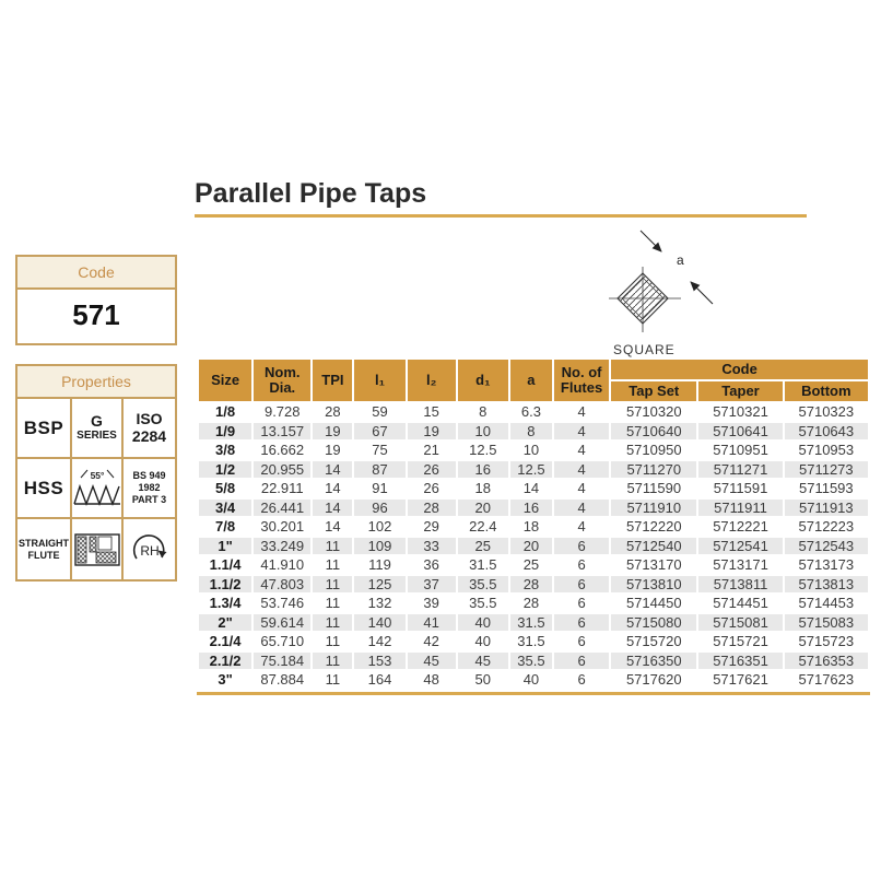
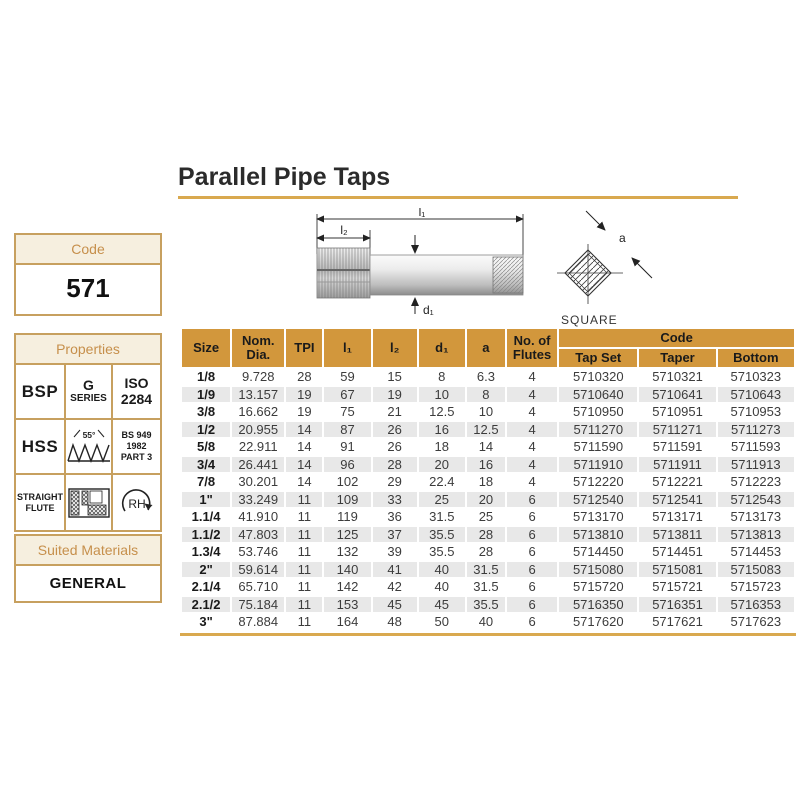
  Parallel Pipe Taps
  Code
  571
  Properties
  BSP
  G
  SERIES
  ISO
  2284
  HSS
  55°
  BS 949
  1982
  PART 3
  STRAIGHT
  FLUTE
  RH
+ Suited Materials
+ GENERAL
+ l₁
+ l₂
+ d₁
  a
  SQUARE
  Size	Nom. Dia.	TPI	l₁	l₂	d₁	a	No. of Flutes	Code
  Tap Set	Taper	Bottom
  1/8	9.728	28	59	15	8	6.3	4	5710320	5710321	5710323
  1/9	13.157	19	67	19	10	8	4	5710640	5710641	5710643
  3/8	16.662	19	75	21	12.5	10	4	5710950	5710951	5710953
  1/2	20.955	14	87	26	16	12.5	4	5711270	5711271	5711273
  5/8	22.911	14	91	26	18	14	4	5711590	5711591	5711593
  3/4	26.441	14	96	28	20	16	4	5711910	5711911	5711913
  7/8	30.201	14	102	29	22.4	18	4	5712220	5712221	5712223
  1"	33.249	11	109	33	25	20	6	5712540	5712541	5712543
  1.1/4	41.910	11	119	36	31.5	25	6	5713170	5713171	5713173
  1.1/2	47.803	11	125	37	35.5	28	6	5713810	5713811	5713813
  1.3/4	53.746	11	132	39	35.5	28	6	5714450	5714451	5714453
  2"	59.614	11	140	41	40	31.5	6	5715080	5715081	5715083
  2.1/4	65.710	11	142	42	40	31.5	6	5715720	5715721	5715723
  2.1/2	75.184	11	153	45	45	35.5	6	5716350	5716351	5716353
  3"	87.884	11	164	48	50	40	6	5717620	5717621	5717623
